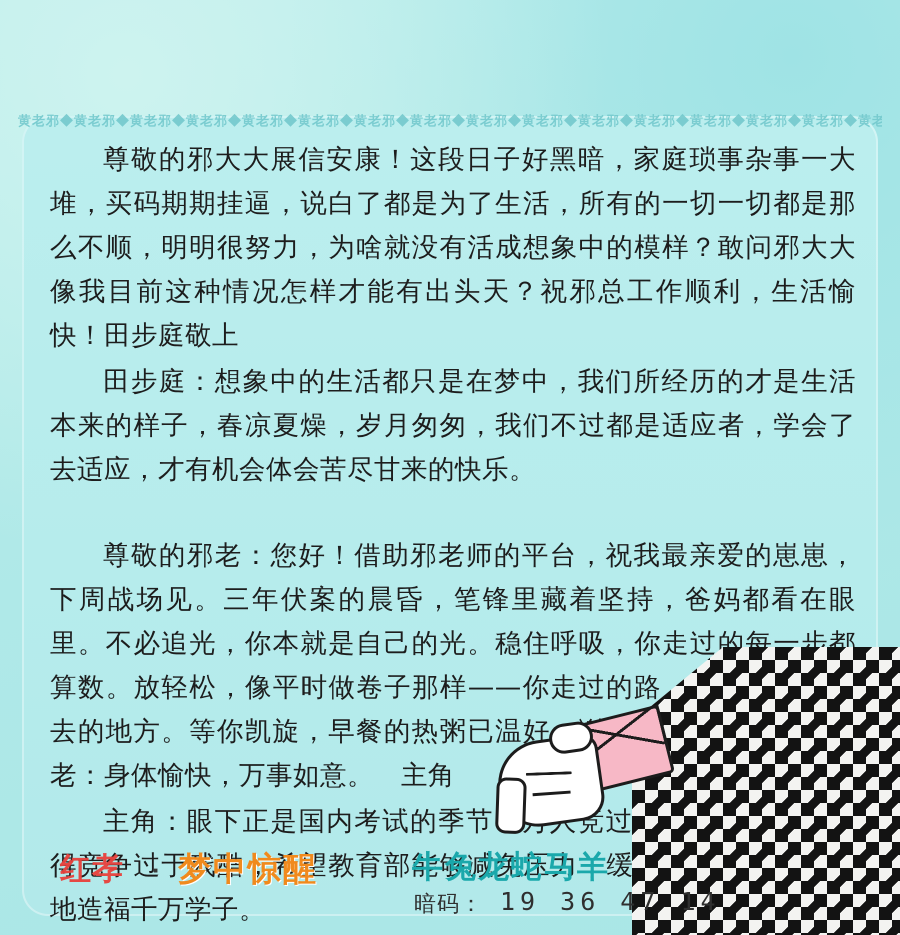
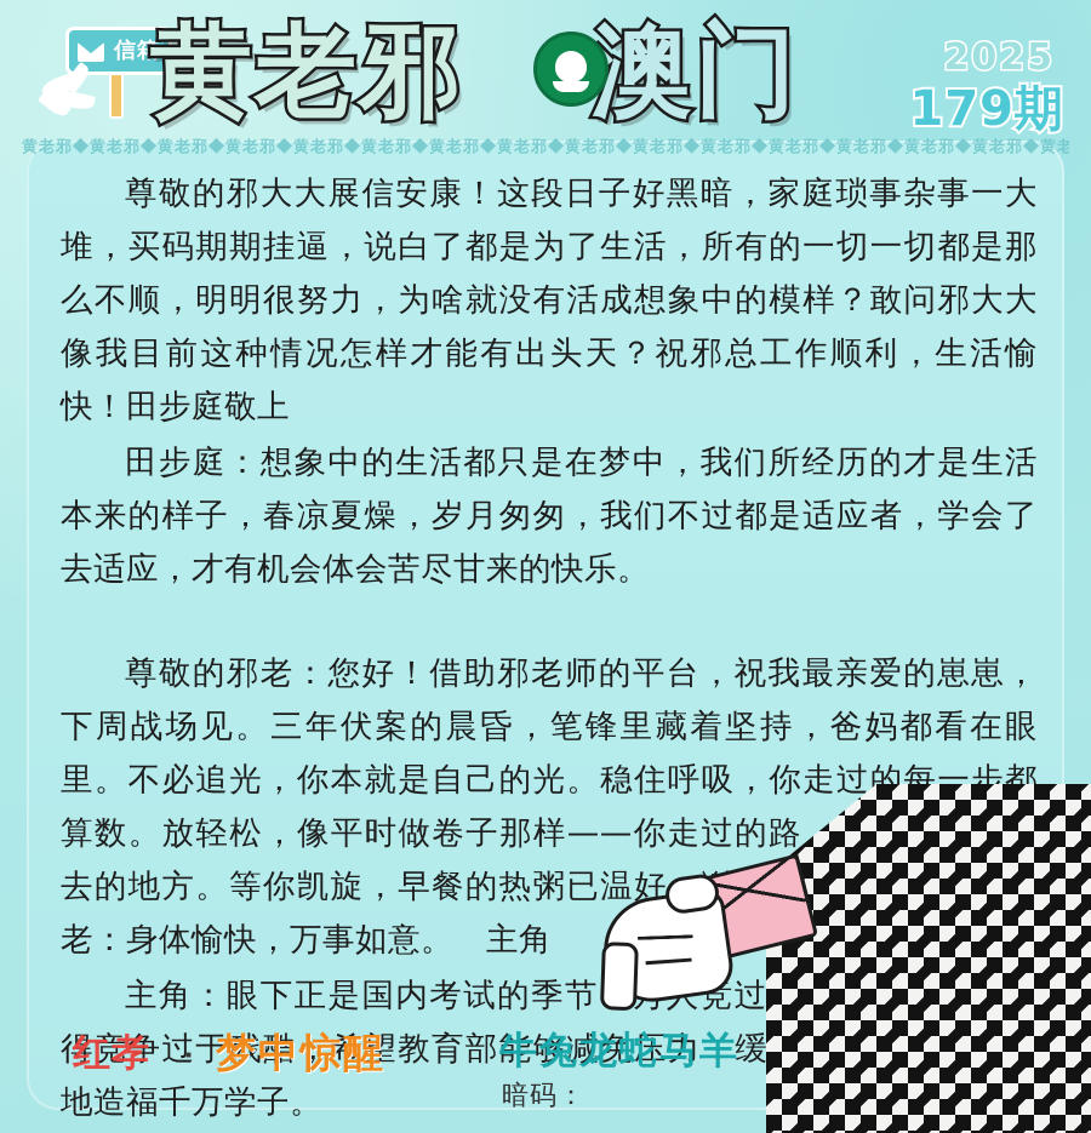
+ 信箱
+ 黄老邪 澳门
+ 2025
+ 179期
  黄老邪◆黄老邪◆黄老邪◆黄老邪◆黄老邪◆黄老邪◆黄老邪◆黄老邪◆黄老邪◆黄老邪◆黄老邪◆黄老邪◆黄老邪◆黄老邪◆黄老邪◆黄老
  尊敬的邪大大展信安康！这段日子好黑暗，家庭琐事杂事一大堆，买码期期挂逼，说白了都是为了生活，所有的一切一切都是那么不顺，明明很努力，为啥就没有活成想象中的模样？敢问邪大大像我目前这种情况怎样才能有出头天？祝邪总工作顺利，生活愉快！田步庭敬上
  田步庭：想象中的生活都只是在梦中，我们所经历的才是生活本来的样子，春凉夏燥，岁月匆匆，我们不过都是适应者，学会了去适应，才有机会体会苦尽甘来的快乐。
  尊敬的邪老：您好！借助邪老师的平台，祝我最亲爱的崽崽，下周战场见。三年伏案的晨昏，笔锋里藏着坚持，爸妈都看在眼里。不必追光，你本就是自己的光。稳住呼吸，你走过的每一步都算数。放轻松，像平时做卷子那样——你走过的路去的地方。等你凯旋，早餐的热粥已温好老：身体愉快，万事如意。 主角
  主角：眼下正是国内考试的季节竞过得竞争过于残酷，希望教育部能够减免压力，缓地造福千万学子。
  红孝
  ·
  梦中惊醒
  牛兔龙蛇马羊
  暗码：
- 19 36 47 14
